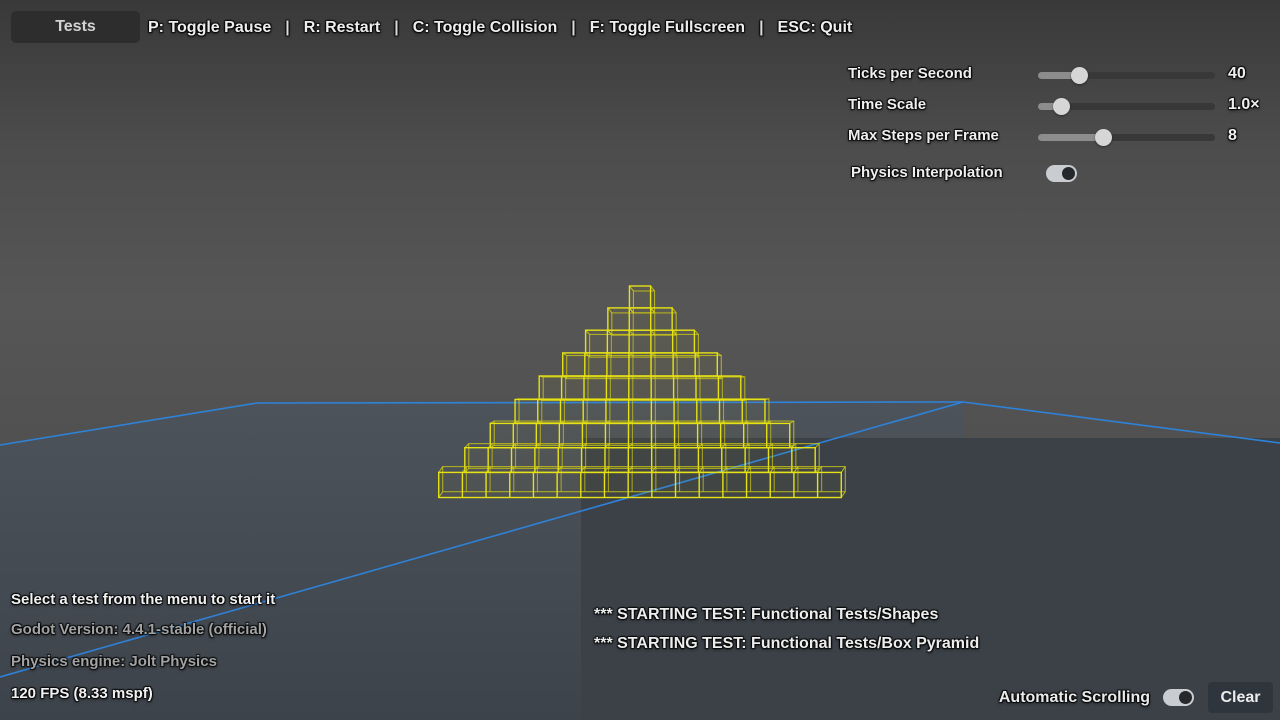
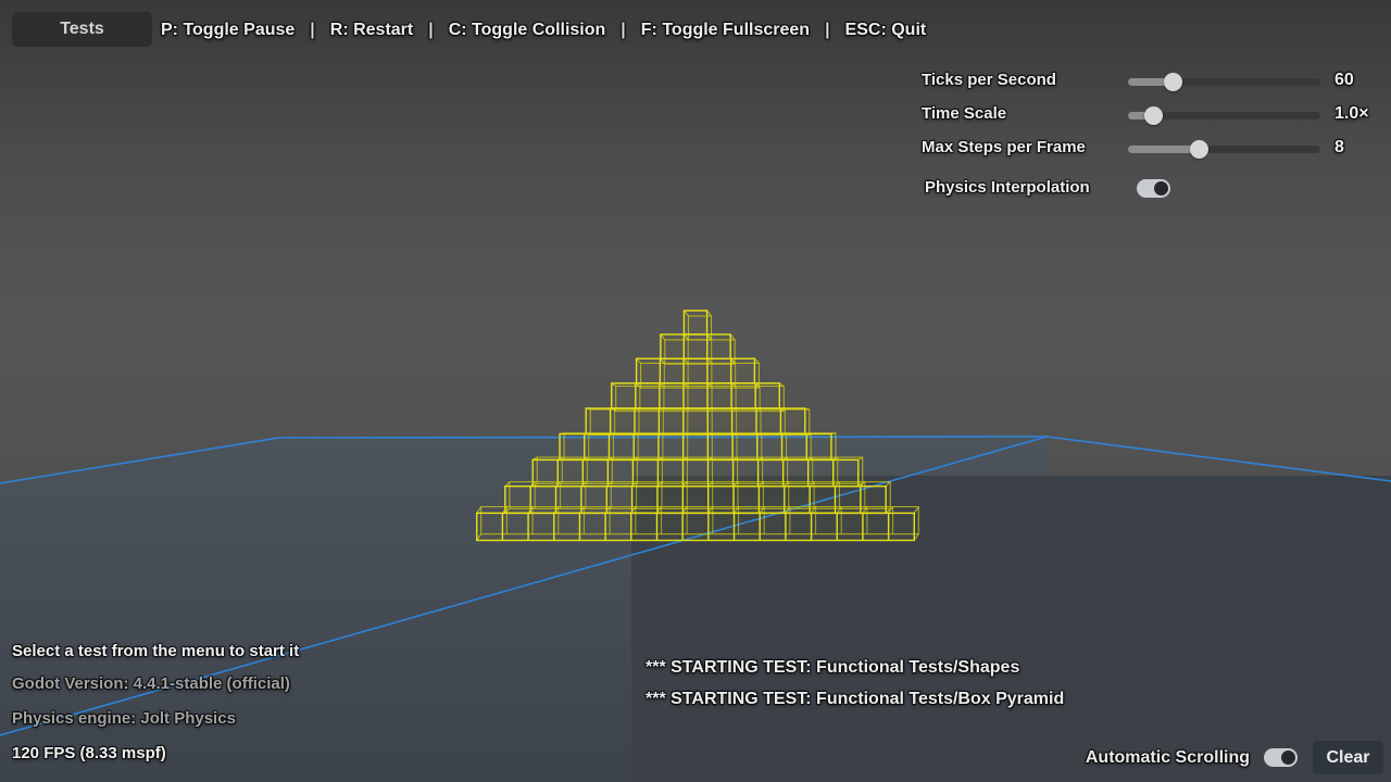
  Tests
  P: Toggle Pause
  |
  R: Restart
  |
  C: Toggle Collision
  |
  F: Toggle Fullscreen
  |
  ESC: Quit
  Ticks per Second
- 40
+ 60
  Time Scale
  1.0×
  Max Steps per Frame
  8
  Physics Interpolation
  Select a test from the menu to start it
  Godot Version: 4.4.1-stable (official)
  Physics engine: Jolt Physics
  120 FPS (8.33 mspf)
  *** STARTING TEST: Functional Tests/Shapes
  *** STARTING TEST: Functional Tests/Box Pyramid
  Automatic Scrolling
  Clear
